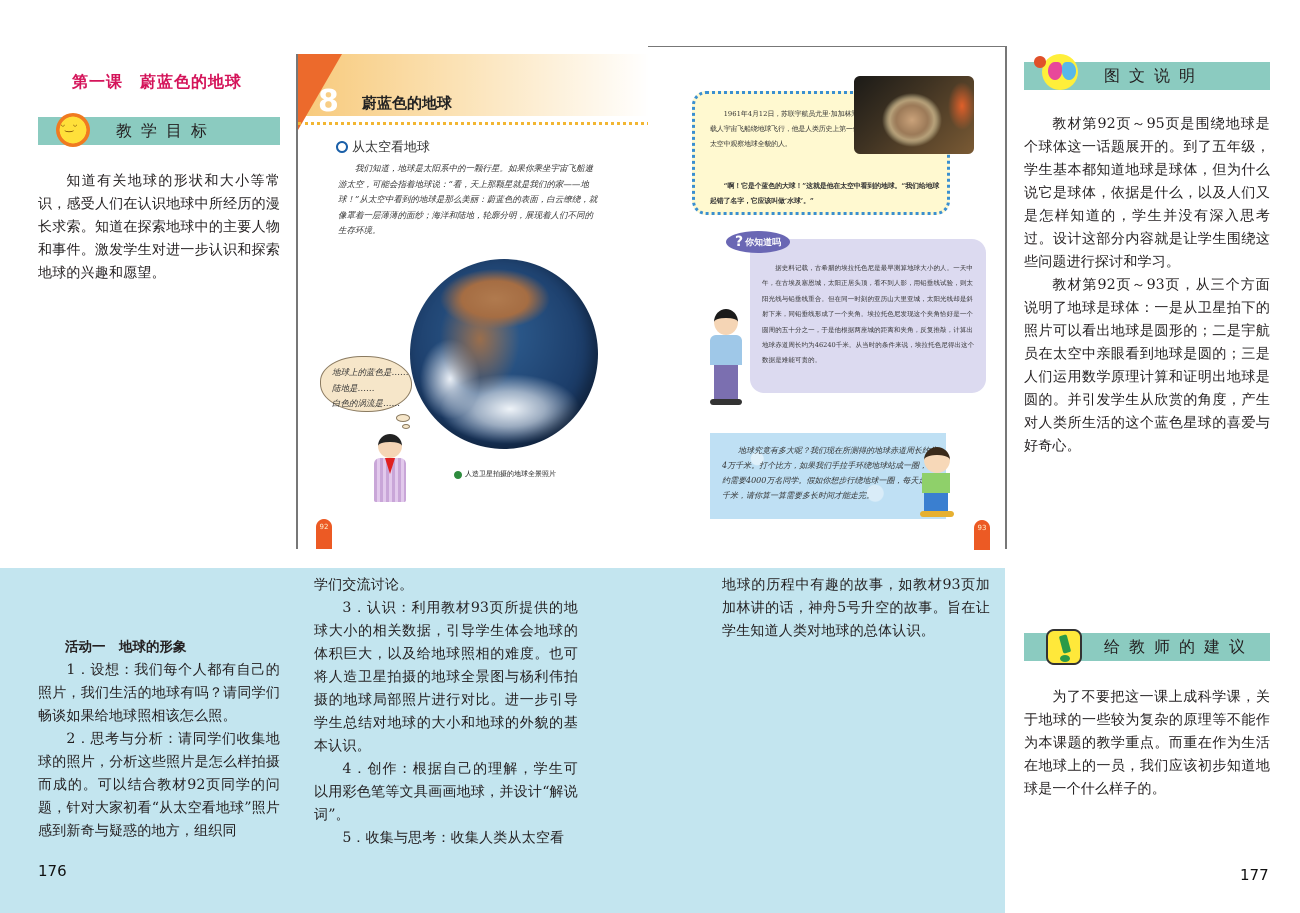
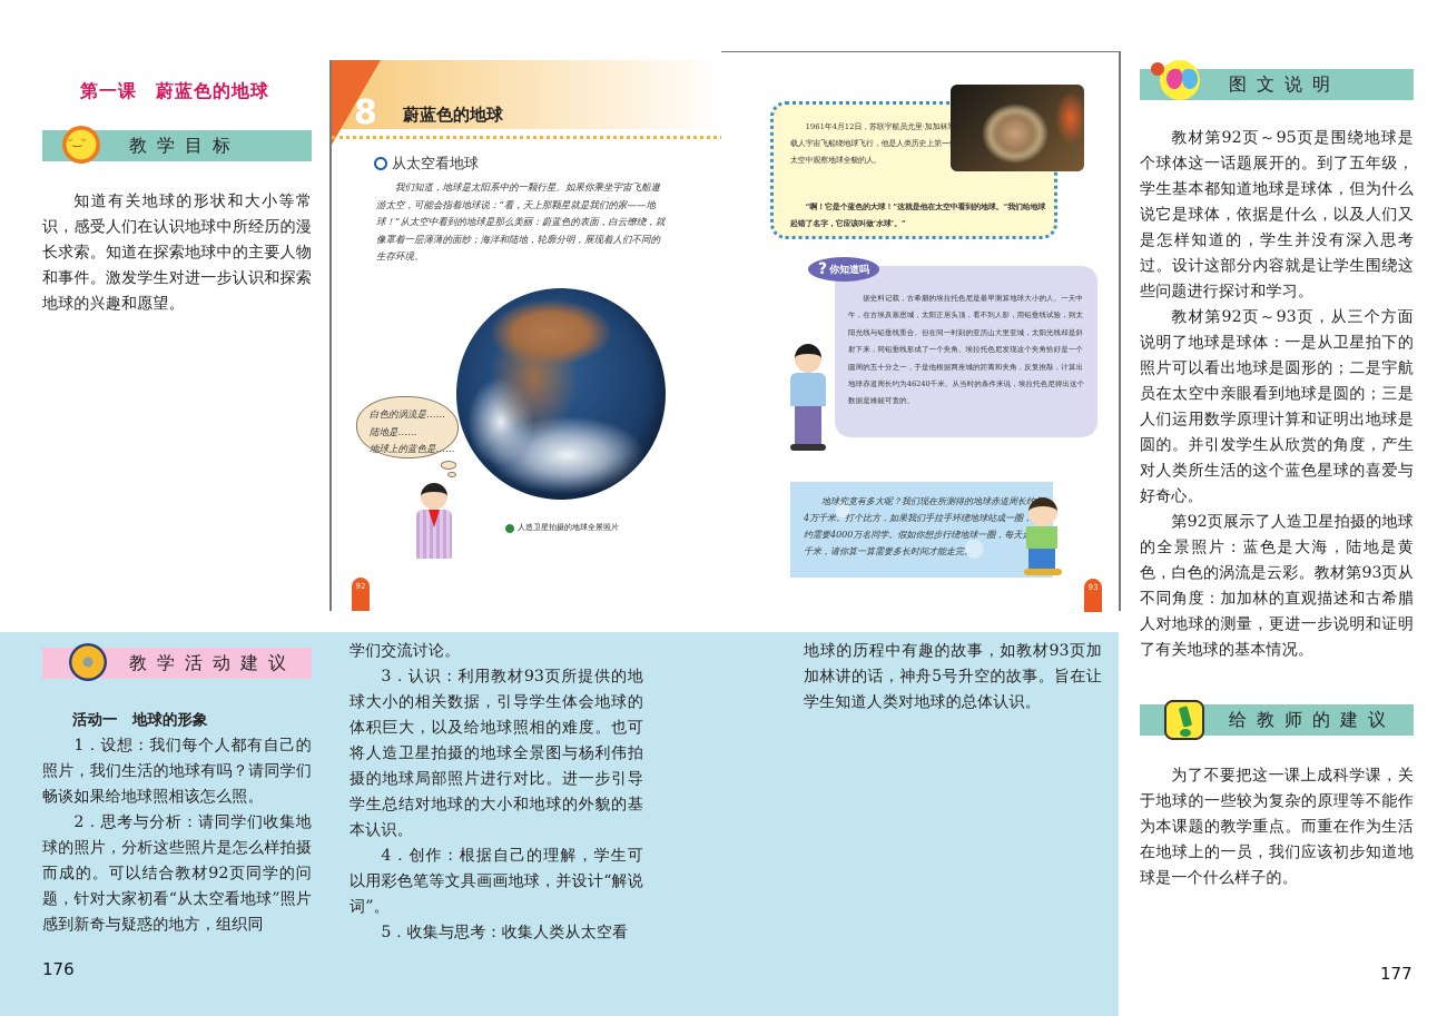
  第一课 蔚蓝色的地球
  教学目标
  知道有关地球的形状和大小等常识，感受人们在认识地球中所经历的漫长求索。知道在探索地球中的主要人物和事件。激发学生对进一步认识和探索地球的兴趣和愿望。
  8
  蔚蓝色的地球
  从太空看地球
  我们知道，地球是太阳系中的一颗行星。如果你乘坐宇宙飞船遨游太空，可能会指着地球说：“看，天上那颗星就是我们的家——地球！”从太空中看到的地球是那么美丽：蔚蓝色的表面，白云缭绕，就像罩着一层薄薄的面纱；海洋和陆地，轮廓分明，展现着人们不同的生存环境。
- 地球上的蓝色是……
+ 白色的涡流是……
  陆地是……
- 白色的涡流是……
+ 地球上的蓝色是……
  人造卫星拍摄的地球全景照片
  92
  1961年4月12日，苏联宇航员尤里·加加林载人宇宙飞船绕地球飞行，他是人类历史上第一太空中观察地球全貌的人。
  “啊！它是个蓝色的大球！”这就是他在太空中看到的地球。“我们给地球起错了名字，它应该叫做‘水球’。”
  ?
  你知道吗
  据史料记载，古希腊的埃拉托色尼是最早测算地球大小的人。一天中午，在古埃及塞恩城，太阳正居头顶，看不到人影，用铅垂线试验，则太阳光线与铅垂线重合。但在同一时刻的亚历山大里亚城，太阳光线却是斜射下来，同铅垂线形成了一个夹角。埃拉托色尼发现这个夹角恰好是一个圆周的五十分之一，于是他根据两座城的距离和夹角，反复推敲，计算出地球赤道周长约为46240千米。从当时的条件来说，埃拉托色尼得出这个数据是难能可贵的。
  地球究竟有多大呢？我们现在所测得的地球赤道周长约4万千米。打个比方，如果我们手拉手环绕地球站成一圈，约需要4000万名同学。假如你想步行绕地球一圈，每天千米，请你算一算需要多长时间才能走完。
  93
+ 教学活动建议
  活动一 地球的形象
  1．设想：我们每个人都有自己的照片，我们生活的地球有吗？请同学们畅谈如果给地球照相该怎么照。
  2．思考与分析：请同学们收集地球的照片，分析这些照片是怎么样拍摄而成的。可以结合教材92页同学的问题，针对大家初看“从太空看地球”照片感到新奇与疑惑的地方，组织同
  学们交流讨论。
  3．认识：利用教材93页所提供的地球大小的相关数据，引导学生体会地球的体积巨大，以及给地球照相的难度。也可将人造卫星拍摄的地球全景图与杨利伟拍摄的地球局部照片进行对比。进一步引导学生总结对地球的大小和地球的外貌的基本认识。
  4．创作：根据自己的理解，学生可以用彩色笔等文具画画地球，并设计“解说词”。
  5．收集与思考：收集人类从太空看
  地球的历程中有趣的故事，如教材93页加加林讲的话，神舟5号升空的故事。旨在让学生知道人类对地球的总体认识。
  176
  图文说明
  教材第92页～95页是围绕地球是个球体这一话题展开的。到了五年级，学生基本都知道地球是球体，但为什么说它是球体，依据是什么，以及人们又是怎样知道的，学生并没有深入思考过。设计这部分内容就是让学生围绕这些问题进行探讨和学习。
  教材第92页～93页，从三个方面说明了地球是球体：一是从卫星拍下的照片可以看出地球是圆形的；二是宇航员在太空中亲眼看到地球是圆的；三是人们运用数学原理计算和证明出地球是圆的。并引发学生从欣赏的角度，产生对人类所生活的这个蓝色星球的喜爱与好奇心。
+ 第92页展示了人造卫星拍摄的地球的全景照片：蓝色是大海，陆地是黄色，白色的涡流是云彩。教材第93页从不同角度：加加林的直观描述和古希腊人对地球的测量，更进一步说明和证明了有关地球的基本情况。
  给教师的建议
  为了不要把这一课上成科学课，关于地球的一些较为复杂的原理等不能作为本课题的教学重点。而重在作为生活在地球上的一员，我们应该初步知道地球是一个什么样子的。
  177
